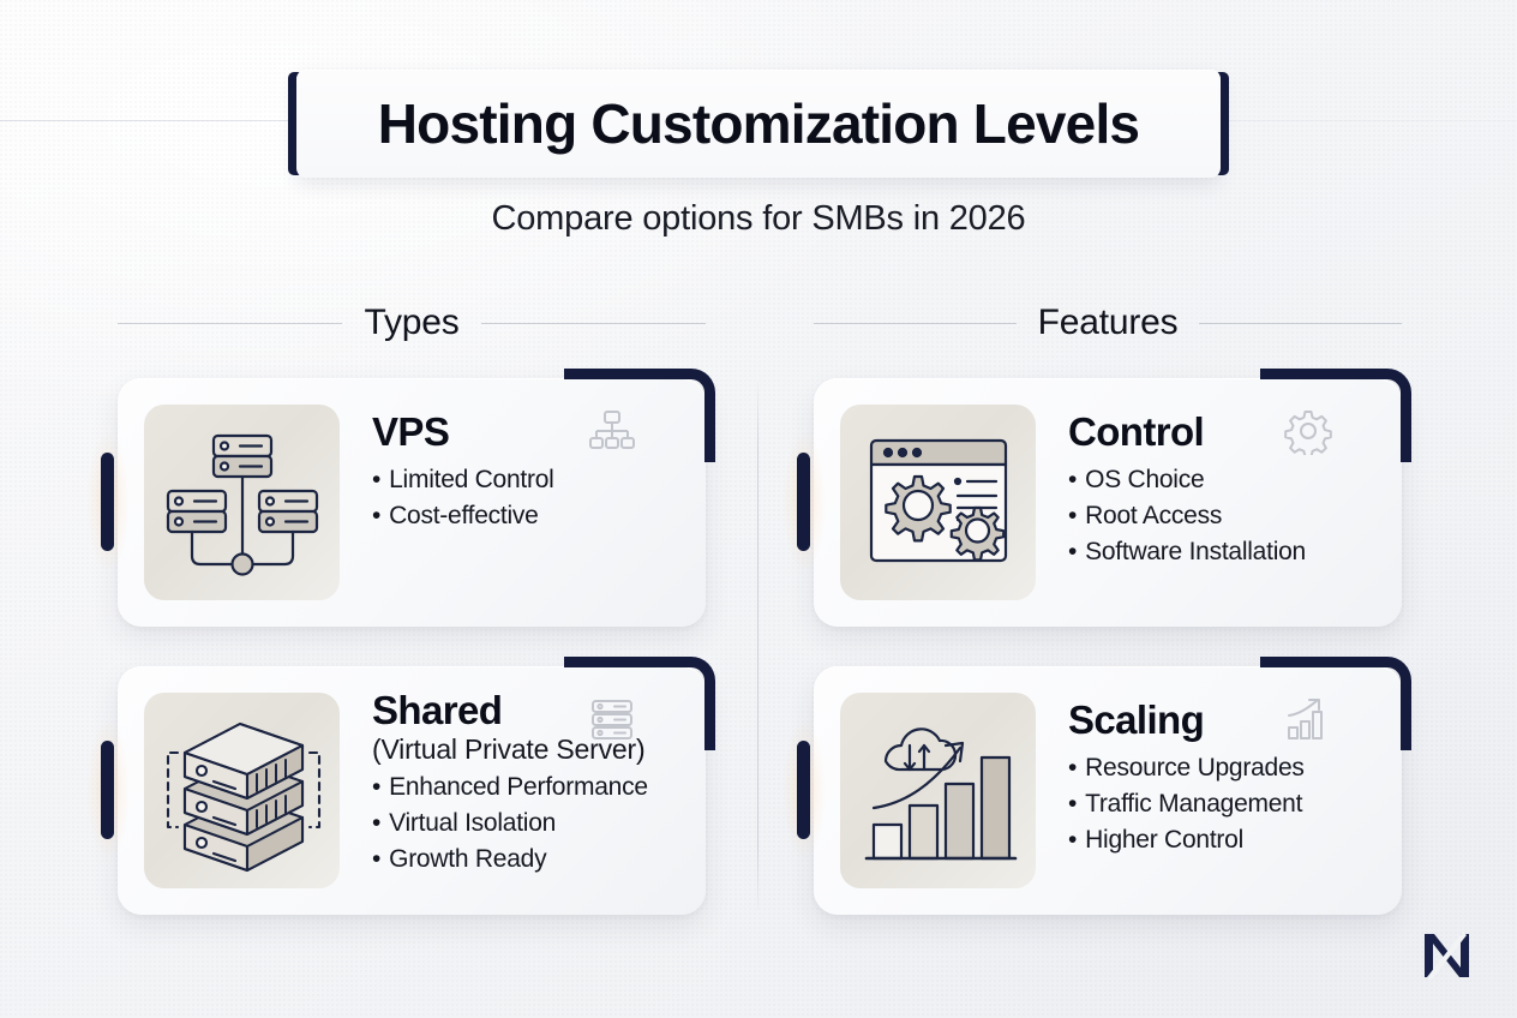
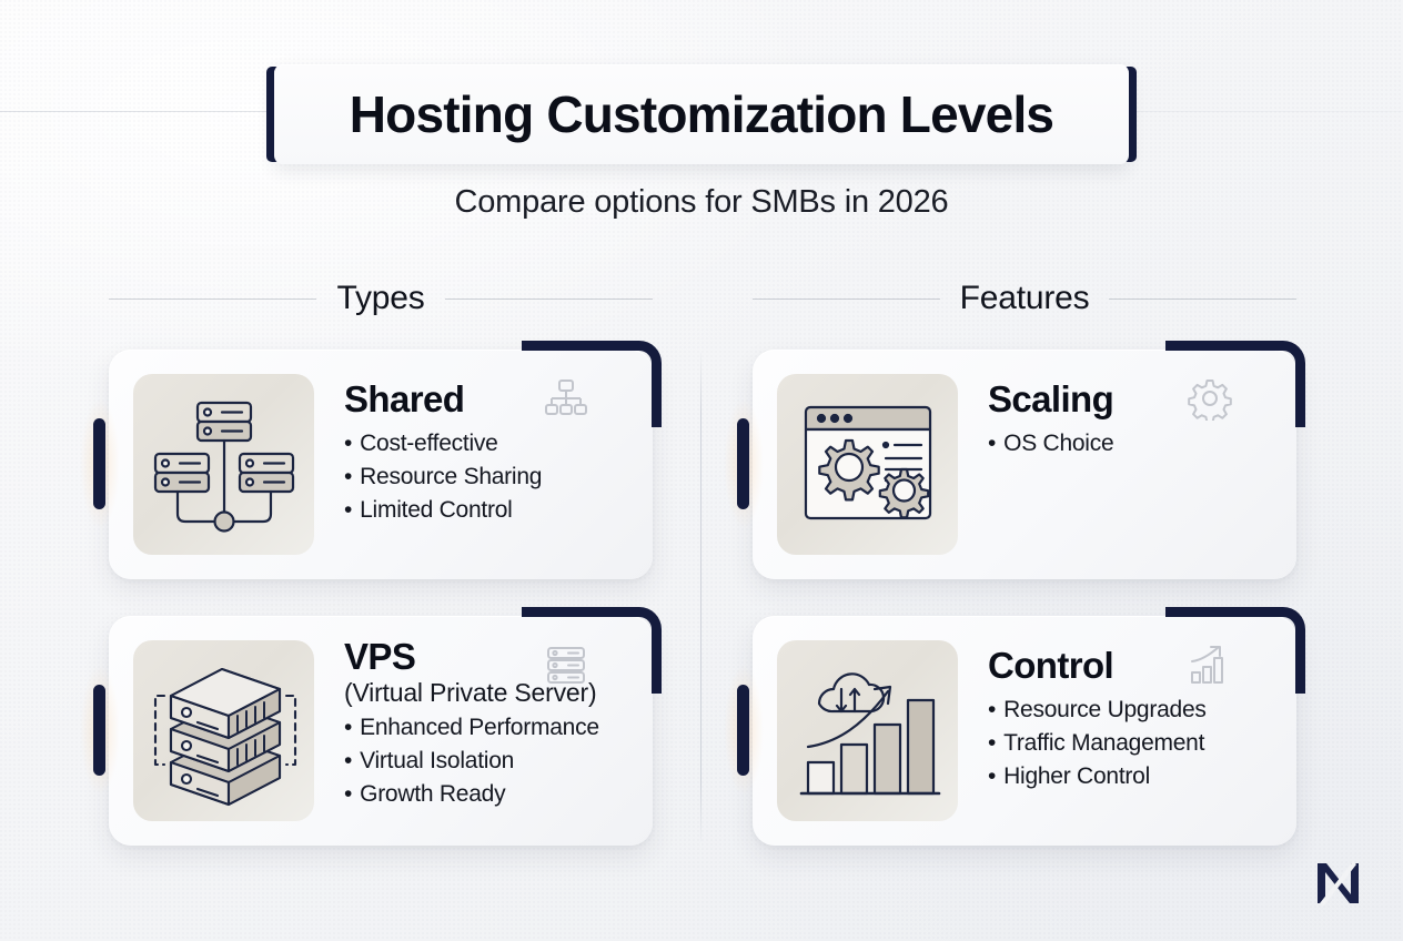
  Hosting Customization Levels
  Compare options for SMBs in 2026
  Types
  Features
- VPS
+ Shared
- • Limited Control
+ • Cost-effective
+ • Resource Sharing
- • Cost-effective
+ • Limited Control
- Shared
+ VPS
  (Virtual Private Server)
  • Enhanced Performance
  • Virtual Isolation
  • Growth Ready
- Control
+ Scaling
  • OS Choice
- • Root Access
- • Software Installation
- Scaling
+ Control
  • Resource Upgrades
  • Traffic Management
  • Higher Control
